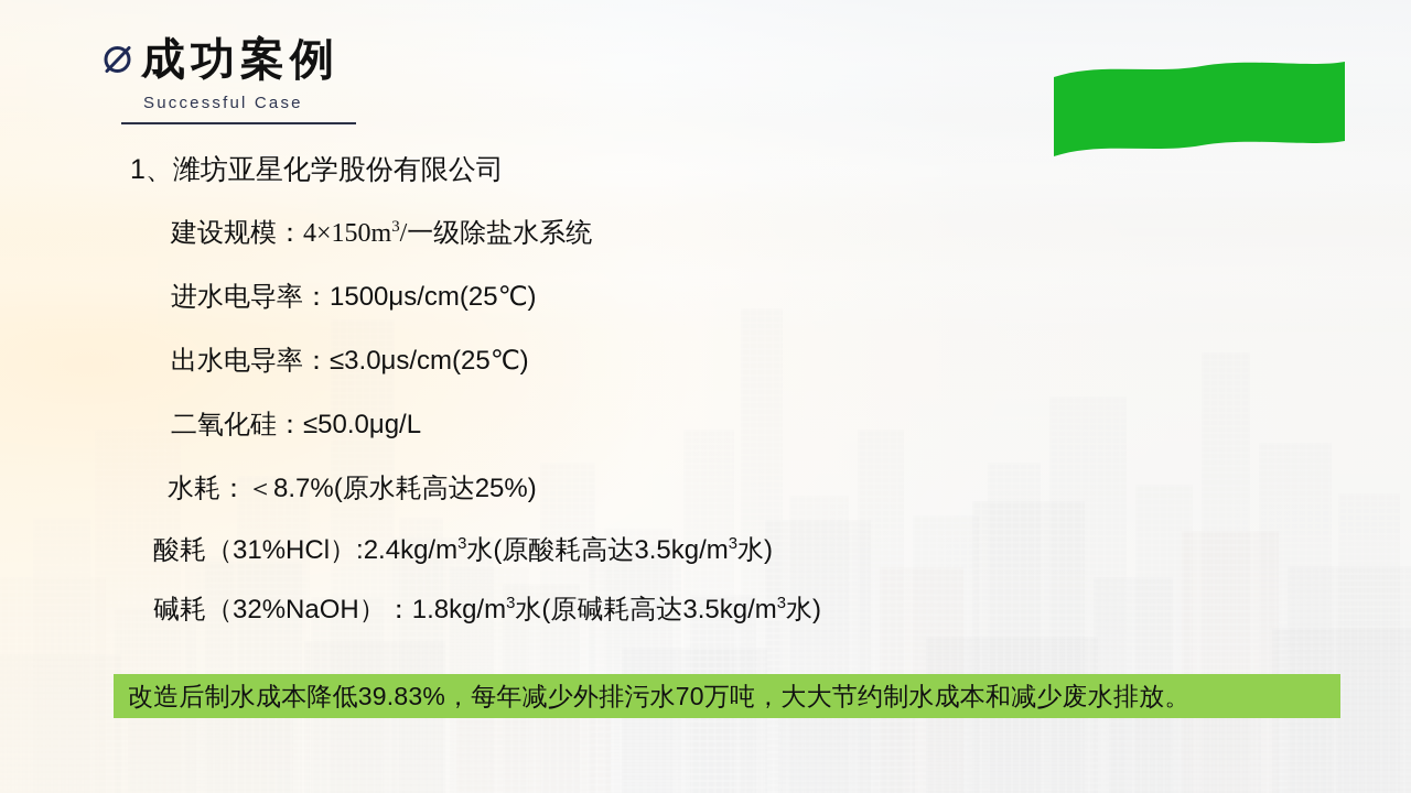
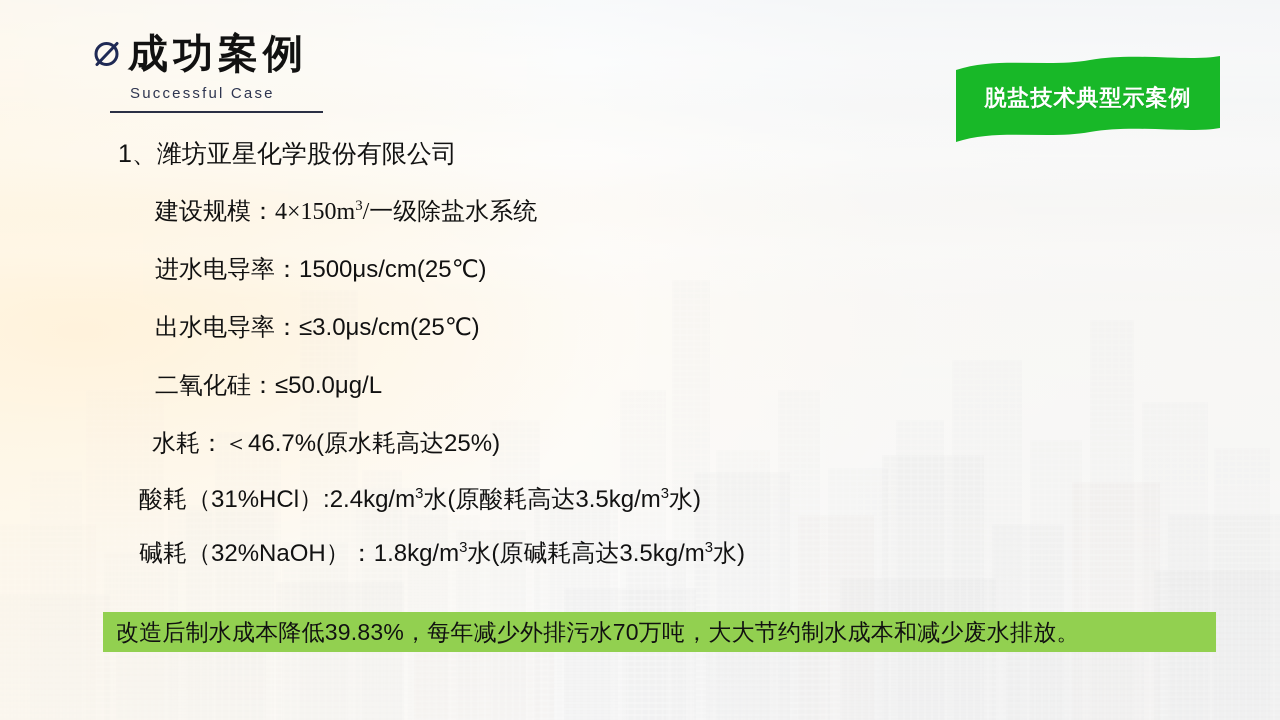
  成功案例
  Successful Case
+ 脱盐技术典型示案例
  1、潍坊亚星化学股份有限公司
  建设规模：4×150m3/一级除盐水系统
  进水电导率：1500μs/cm(25℃)
  出水电导率：≤3.0μs/cm(25℃)
  二氧化硅：≤50.0μg/L
- 水耗：＜8.7%(原水耗高达25%)
+ 水耗：＜46.7%(原水耗高达25%)
  酸耗（31%HCl）:2.4kg/m3水(原酸耗高达3.5kg/m3水)
  碱耗（32%NaOH）：1.8kg/m3水(原碱耗高达3.5kg/m3水)
  改造后制水成本降低39.83%，每年减少外排污水70万吨，大大节约制水成本和减少废水排放。
